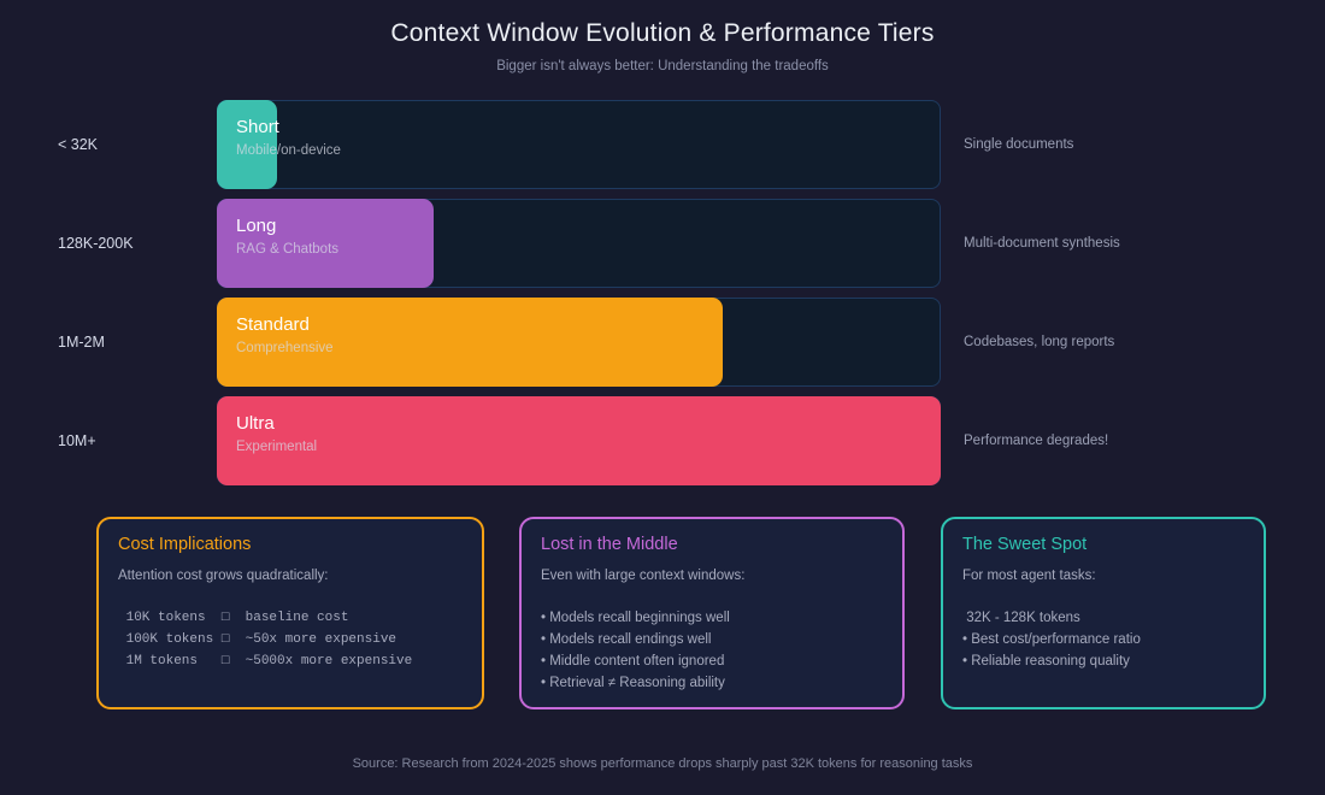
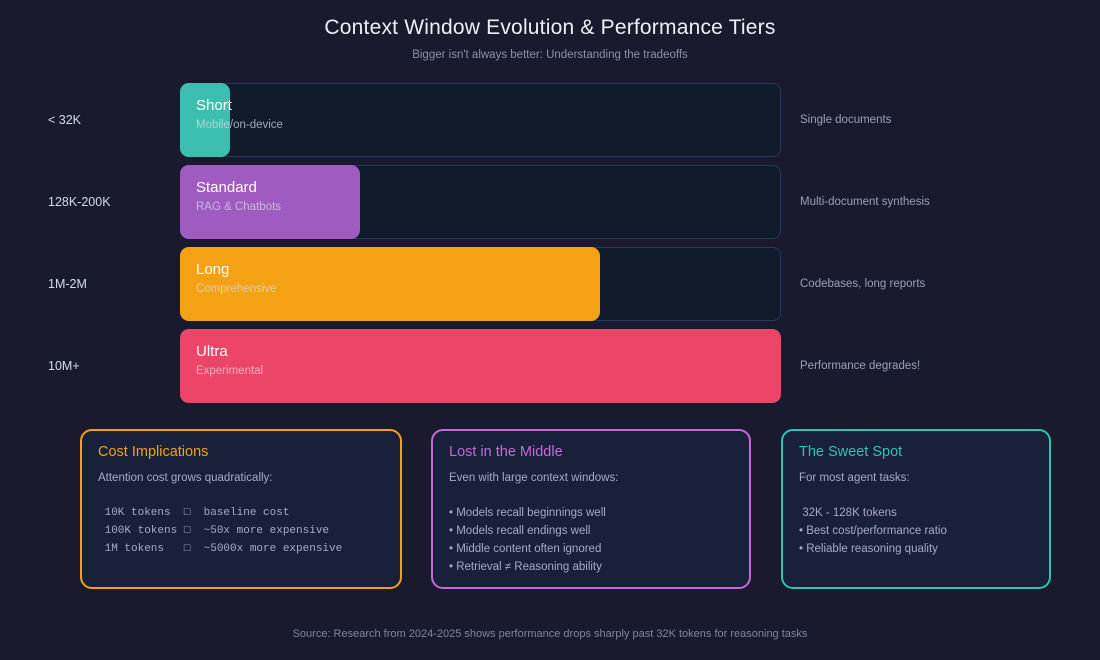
  Context Window Evolution & Performance Tiers
  Bigger isn't always better: Understanding the tradeoffs
  < 32K
  Short
  Mobile/on-device
  Single documents
  128K-200K
- Long
+ Standard
  RAG & Chatbots
  Multi-document synthesis
  1M-2M
- Standard
+ Long
  Comprehensive
  Codebases, long reports
  10M+
  Ultra
  Experimental
  Performance degrades!
  Cost Implications
  Attention cost grows quadratically:
  10K tokens □ baseline cost
  100K tokens □ ~50x more expensive
  1M tokens □ ~5000x more expensive
  Lost in the Middle
  Even with large context windows:
  • Models recall beginnings well
  • Models recall endings well
  • Middle content often ignored
  • Retrieval ≠ Reasoning ability
  The Sweet Spot
  For most agent tasks:
  32K - 128K tokens
  • Best cost/performance ratio
  • Reliable reasoning quality
  Source: Research from 2024-2025 shows performance drops sharply past 32K tokens for reasoning tasks
